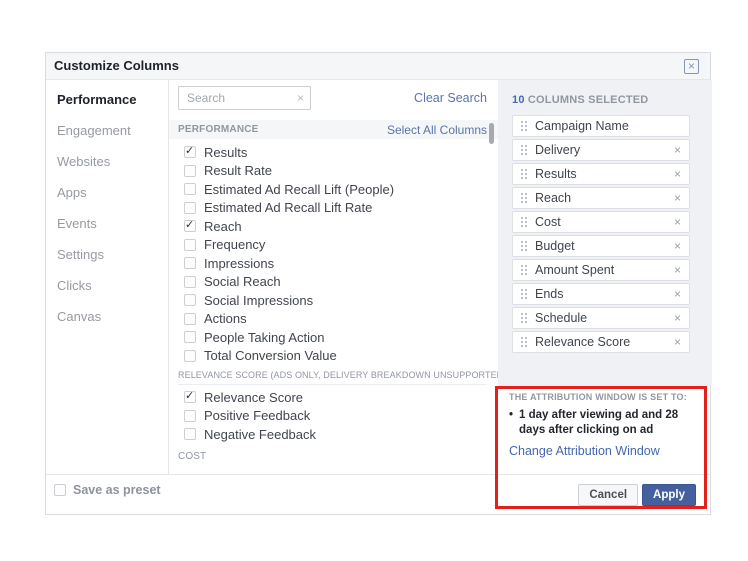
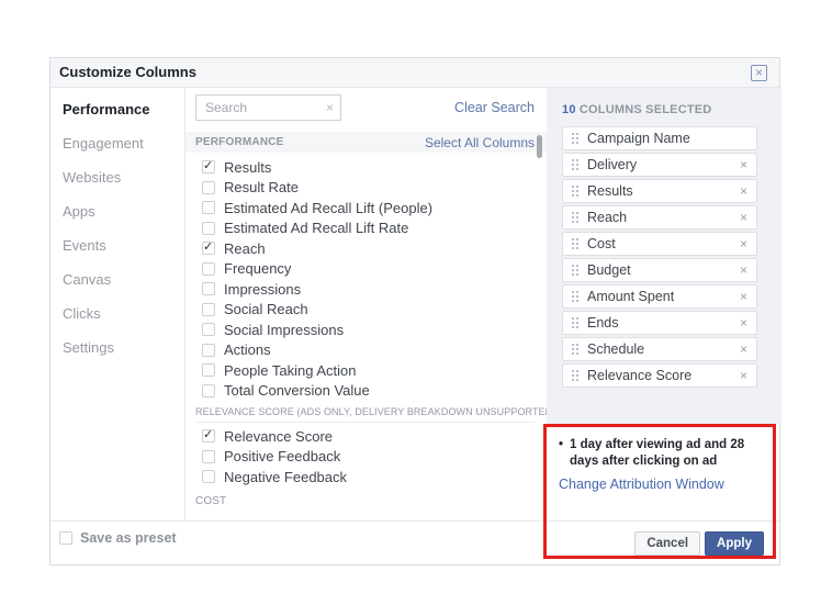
  Customize Columns
  ×
  Performance
  Engagement
  Websites
  Apps
  Events
- Settings
+ Canvas
  Clicks
- Canvas
+ Settings
  Search
  ×
  Clear Search
  PERFORMANCE
  Select All Columns
  ✓
  Results
  Result Rate
  Estimated Ad Recall Lift (People)
  Estimated Ad Recall Lift Rate
  ✓
  Reach
  Frequency
  Impressions
  Social Reach
  Social Impressions
  Actions
  People Taking Action
  Total Conversion Value
  RELEVANCE SCORE (ADS ONLY, DELIVERY BREAKDOWN UNSUPPORTE
  ✓
  Relevance Score
  Positive Feedback
  Negative Feedback
  COST
  10 COLUMNS SELECTED
  Campaign Name
  Delivery
  ×
  Results
  ×
  Reach
  ×
  Cost
  ×
  Budget
  ×
  Amount Spent
  ×
  Ends
  ×
  Schedule
  ×
  Relevance Score
  ×
- THE ATTRIBUTION WINDOW IS SET TO:
  •
  1 day after viewing ad and 28 days after clicking on ad
  Change Attribution Window
  Save as preset
  Cancel
  Apply
